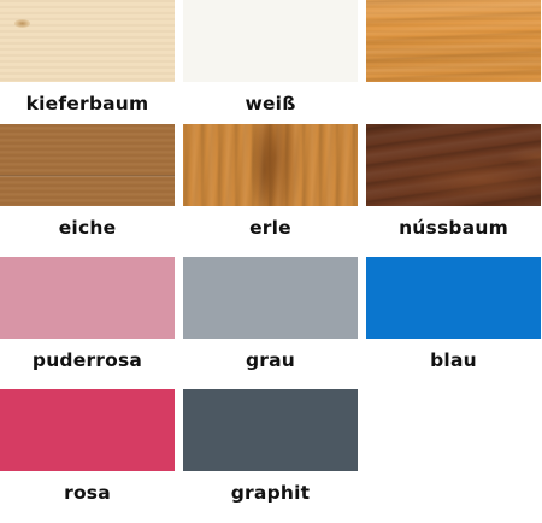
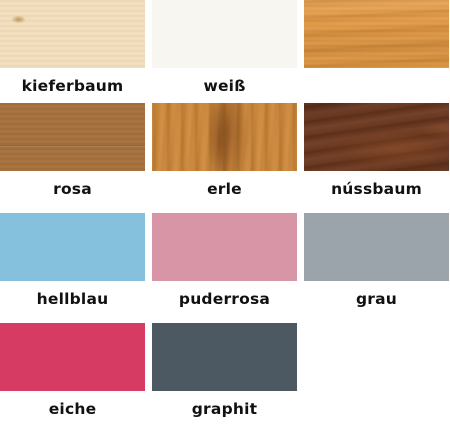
  kieferbaum
  weiß
- eiche
+ rosa
  erle
  nússbaum
+ hellblau
  puderrosa
  grau
- blau
- rosa
+ eiche
  graphit
